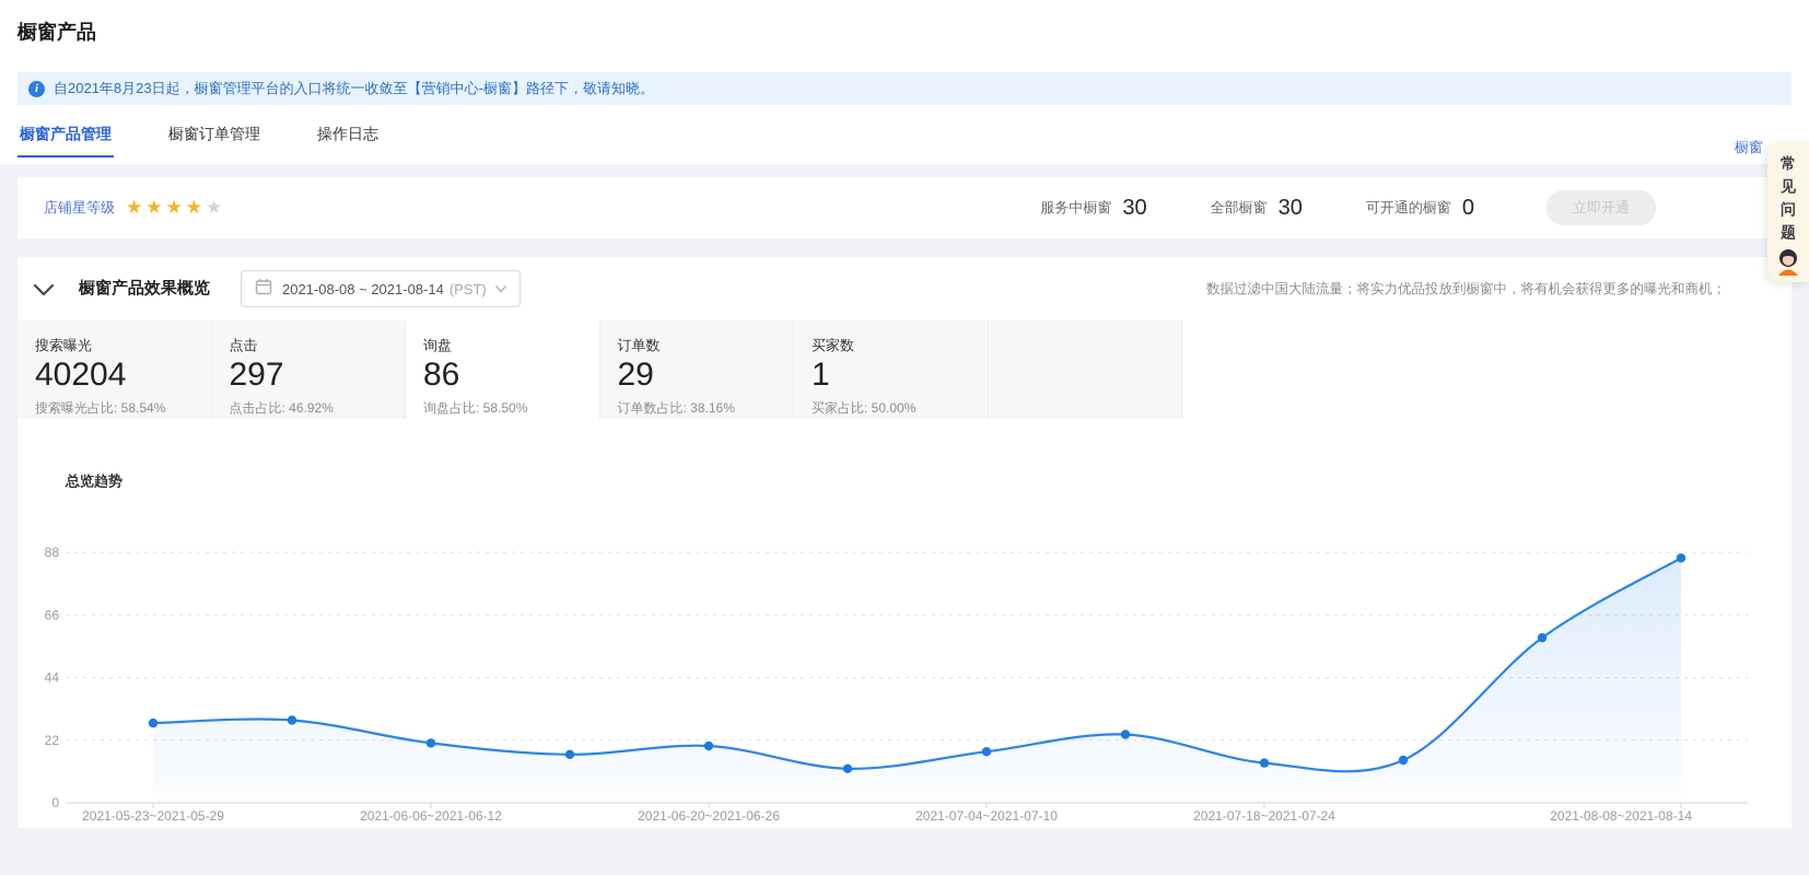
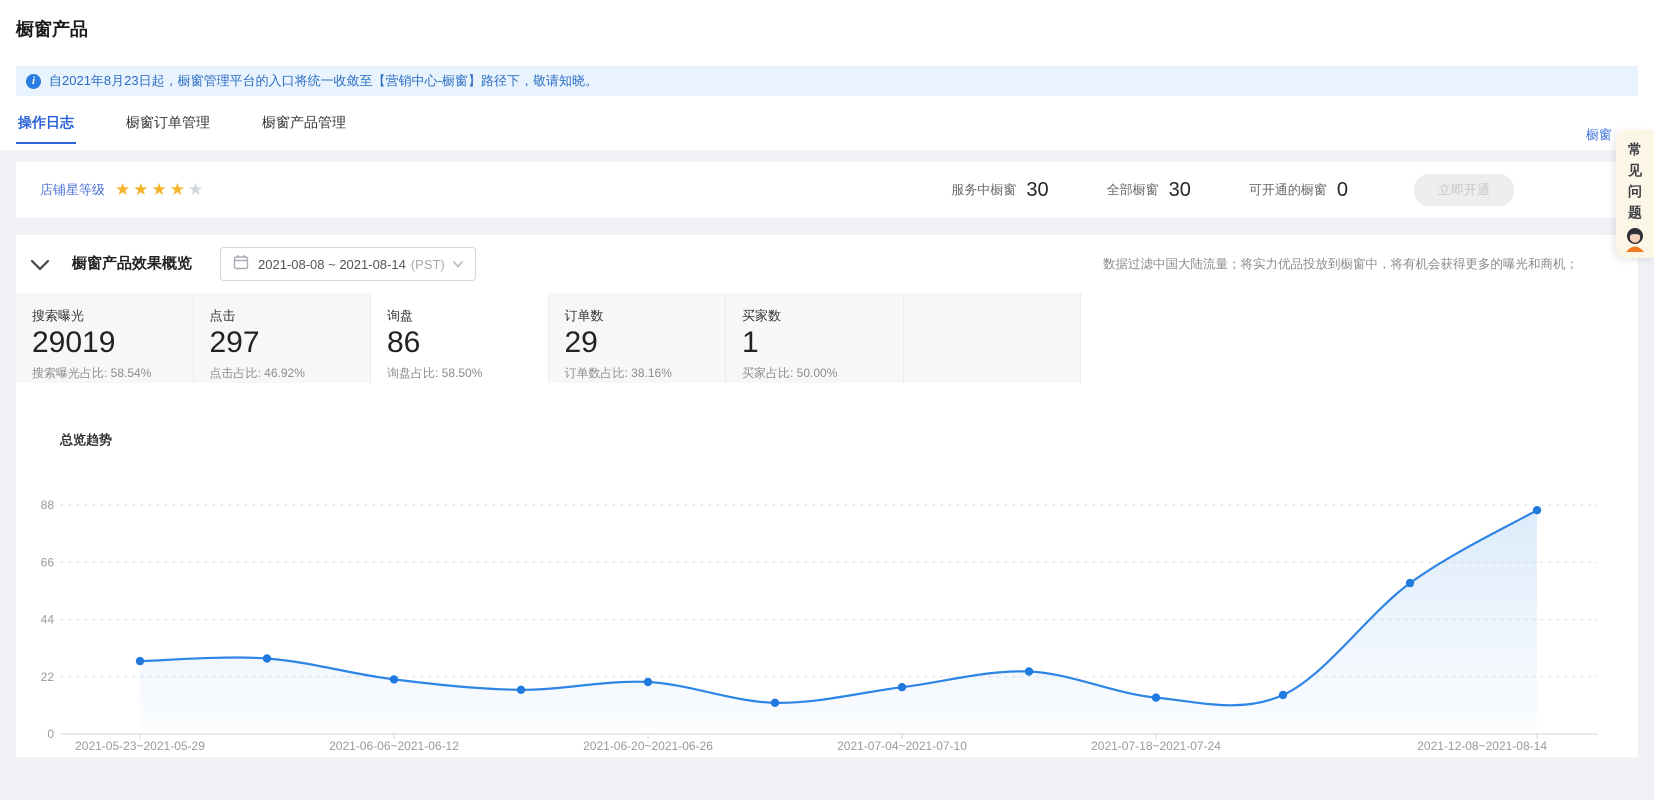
  橱窗产品
  i
  自2021年8月23日起，橱窗管理平台的入口将统一收敛至【营销中心-橱窗】路径下，敬请知晓。
- 橱窗产品管理
+ 操作日志
  橱窗订单管理
- 操作日志
+ 橱窗产品管理
  橱窗
  常见问题
  店铺星等级
  ★★★★★
  服务中橱窗
  30
  全部橱窗
  30
  可开通的橱窗
  0
  立即开通
  橱窗产品效果概览
  2021-08-08 ~ 2021-08-14
  (PST)
  数据过滤中国大陆流量；将实力优品投放到橱窗中，将有机会获得更多的曝光和商机；
  搜索曝光
- 40204
+ 29019
  搜索曝光占比: 58.54%
  点击
  297
  点击占比: 46.92%
  询盘
  86
  询盘占比: 58.50%
  订单数
  29
  订单数占比: 38.16%
  买家数
  1
  买家占比: 50.00%
  总览趋势
  0
  22
  44
  66
  88
  2021-05-23~2021-05-29
  2021-06-06~2021-06-12
  2021-06-20~2021-06-26
  2021-07-04~2021-07-10
  2021-07-18~2021-07-24
- 2021-08-08~2021-08-14
+ 2021-12-08~2021-08-14
